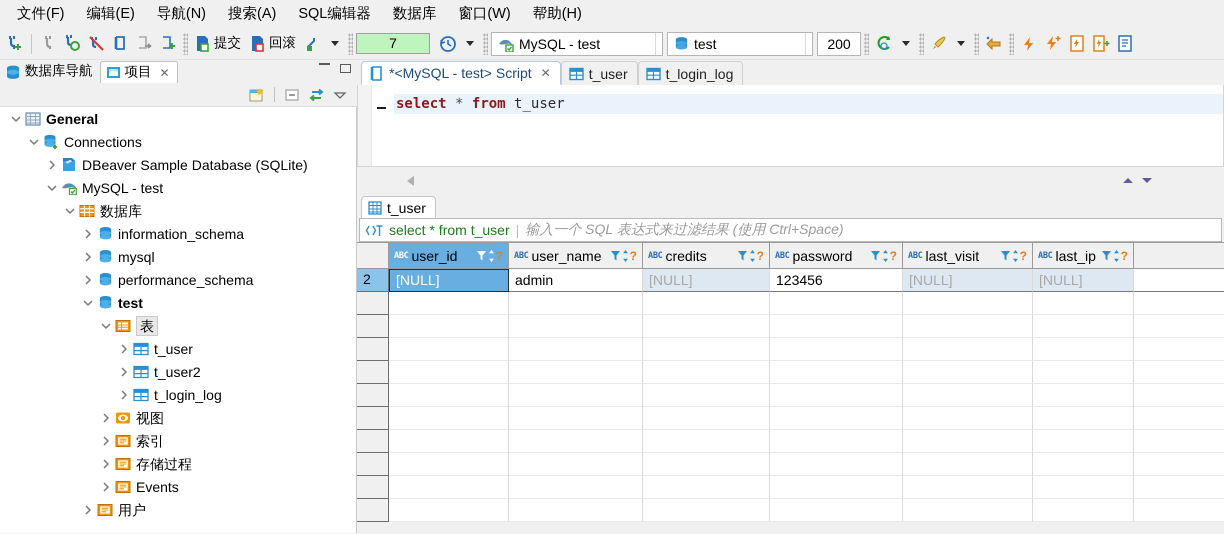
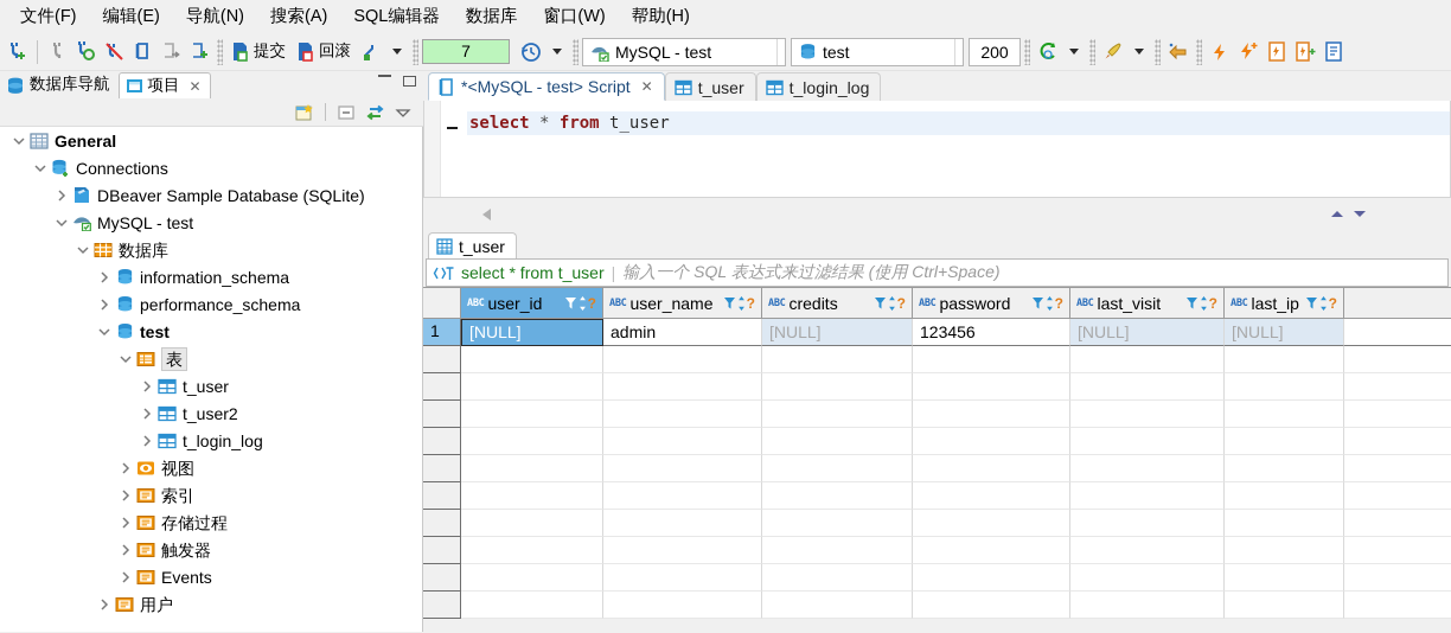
  文件(F)
  编辑(E)
  导航(N)
  搜索(A)
  SQL编辑器
  数据库
  窗口(W)
  帮助(H)
  提交
  回滚
  7
  MySQL - test
  test
  200
  数据库导航
  项目
  ✕
  General
  Connections
  DBeaver Sample Database (SQLite)
  MySQL - test
  数据库
  information_schema
- mysql
  performance_schema
  test
  表
  t_user
  t_user2
  t_login_log
  视图
  索引
  存储过程
+ 触发器
  Events
  用户
  *<MySQL - test> Script
  ✕
  t_user
  t_login_log
  select * from t_user
  t_user
  select * from t_user
  |
  输入一个 SQL 表达式来过滤结果 (使用 Ctrl+Space)
  ABC
  user_id
  ?
  ABC
  user_name
  ?
  ABC
  credits
  ?
  ABC
  password
  ?
  ABC
  last_visit
  ?
  ABC
  last_ip
  ?
- 2
+ 1
  [NULL]
  admin
  [NULL]
  123456
  [NULL]
  [NULL]
